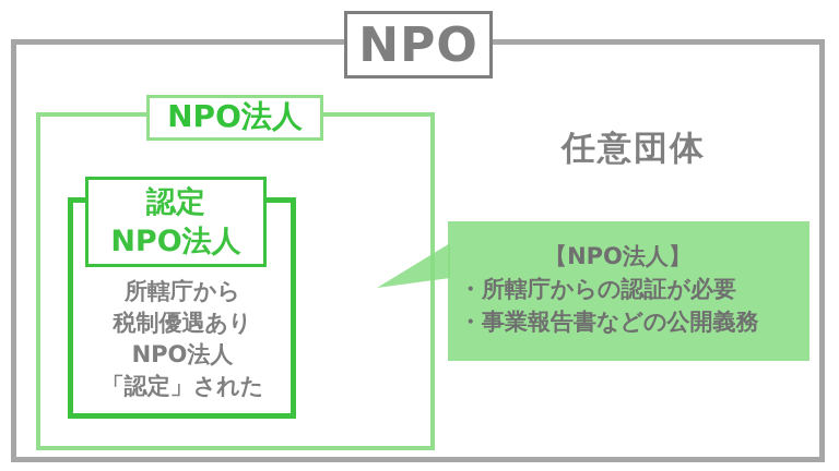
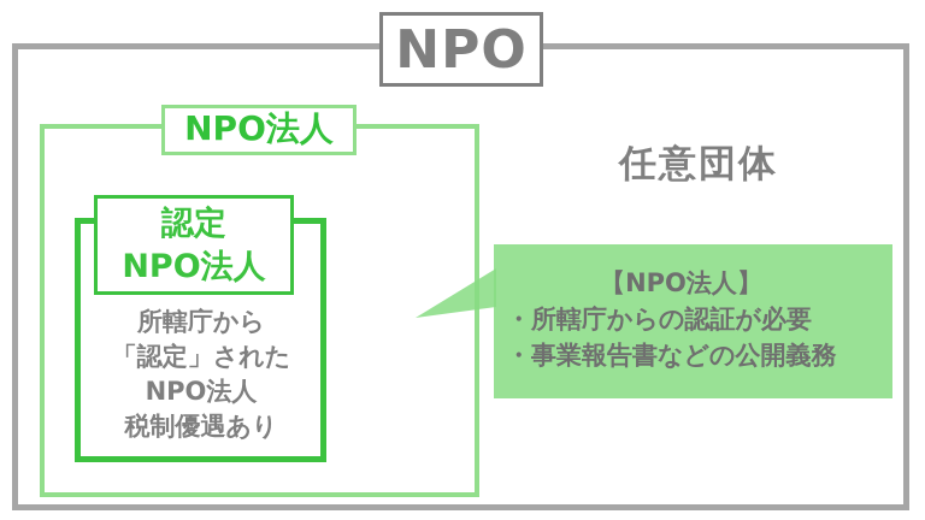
  NPO
  任意団体
  NPO法人
  認定
  NPO法人
  所轄庁から
- 税制優遇あり
+ 「認定」された
  NPO法人
- 「認定」された
+ 税制優遇あり
  【NPO法人】
  ・所轄庁からの認証が必要
  ・事業報告書などの公開義務
